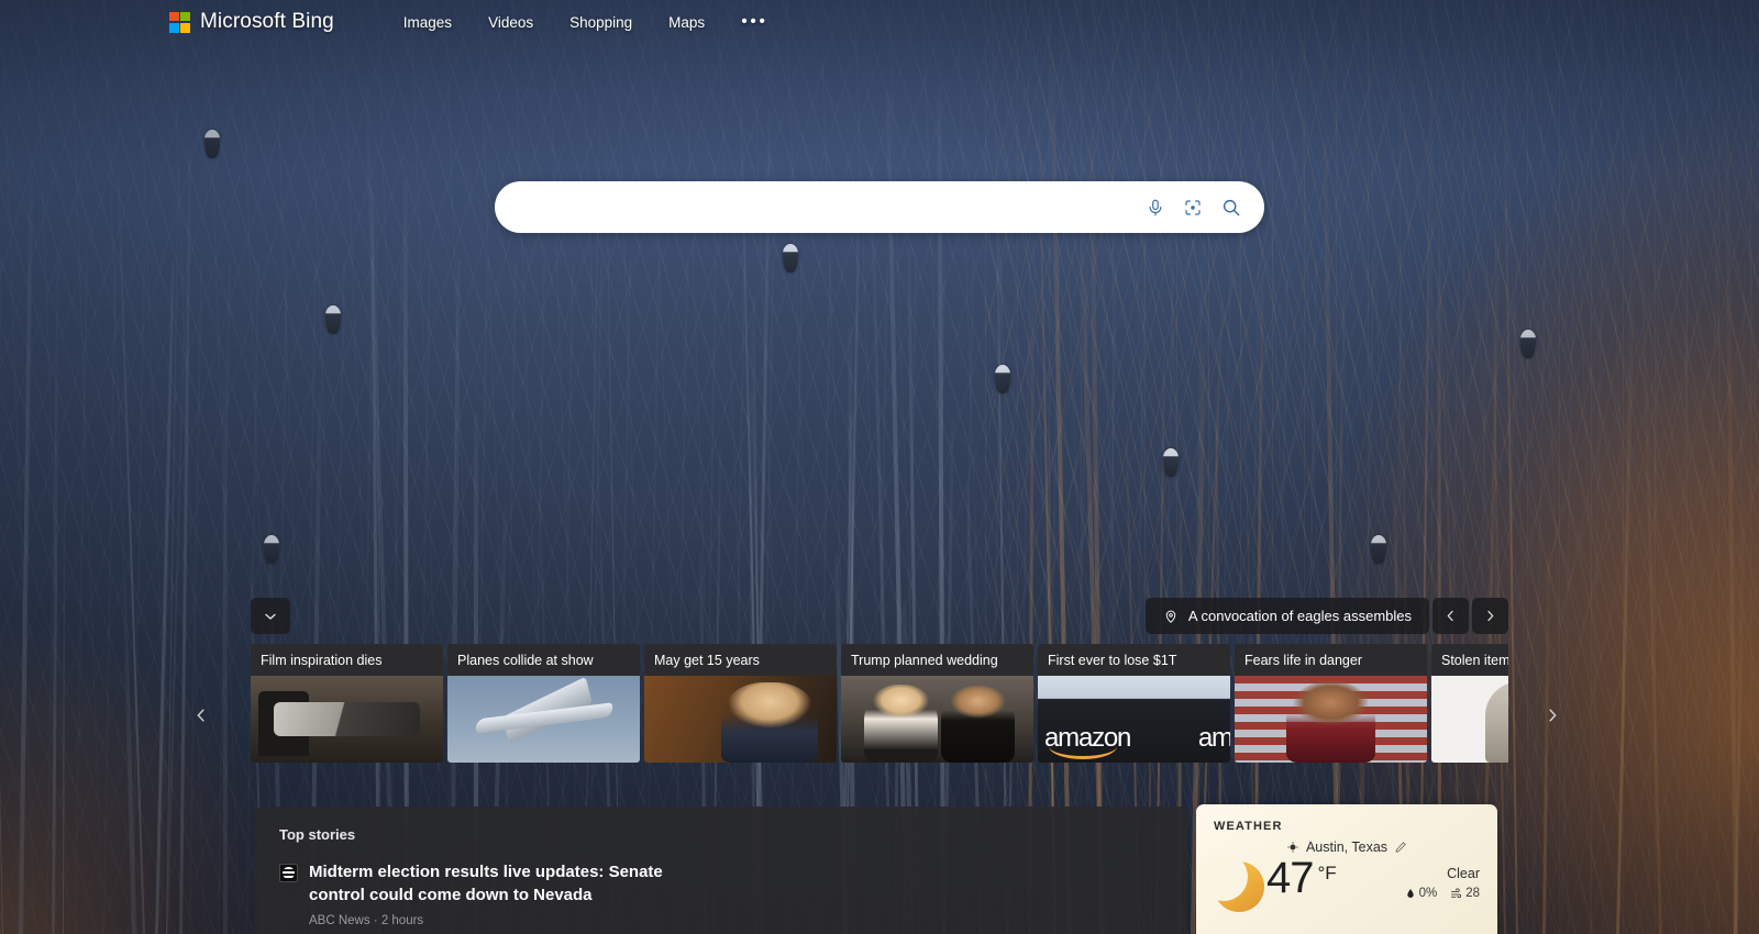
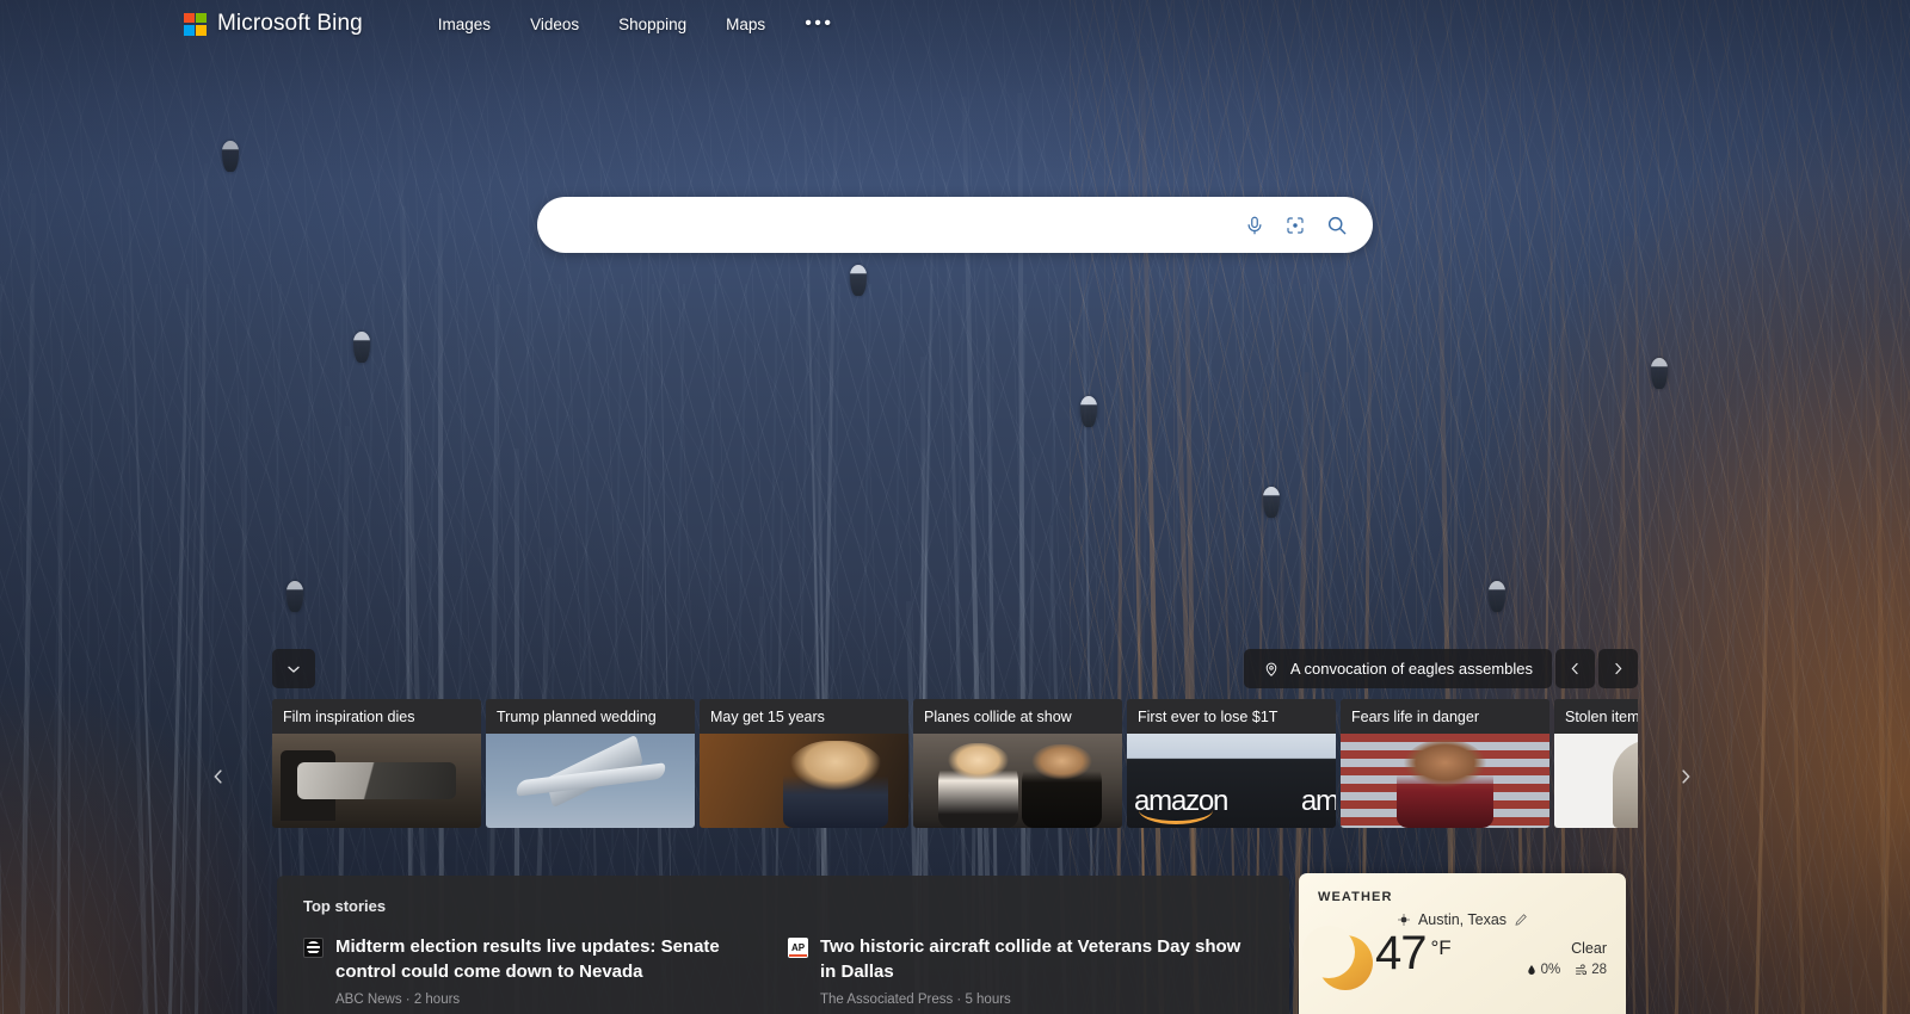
  Microsoft Bing
  Images
  Videos
  Shopping
  Maps
  •••
  A convocation of eagles assembles
  Film inspiration dies
- Planes collide at show
+ Trump planned wedding
  May get 15 years
- Trump planned wedding
+ Planes collide at show
  First ever to lose $1T
  amazon
  Fears life in danger
  Stolen item
  Top stories
  Midterm election results live updates: Senate control could come down to Nevada
  ABC News · 2 hours
+ AP
+ Two historic aircraft collide at Veterans Day show in Dallas
+ The Associated Press · 5 hours
  WEATHER
  Austin, Texas
  47
  °F
  Clear
  0%
  28
